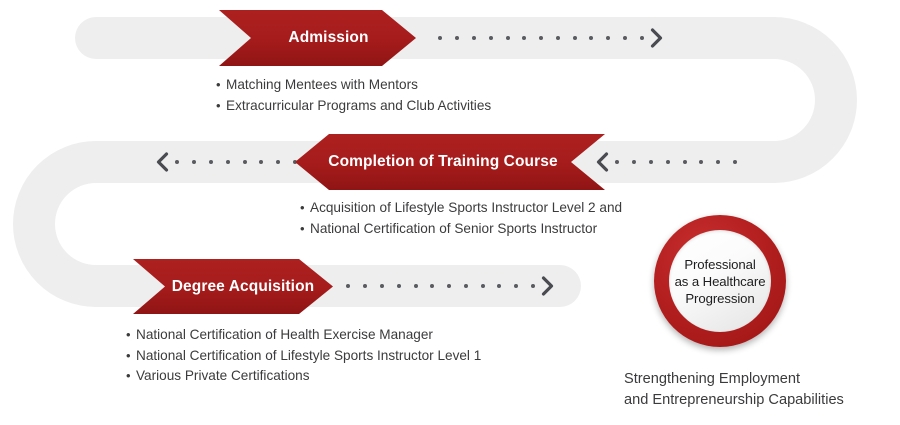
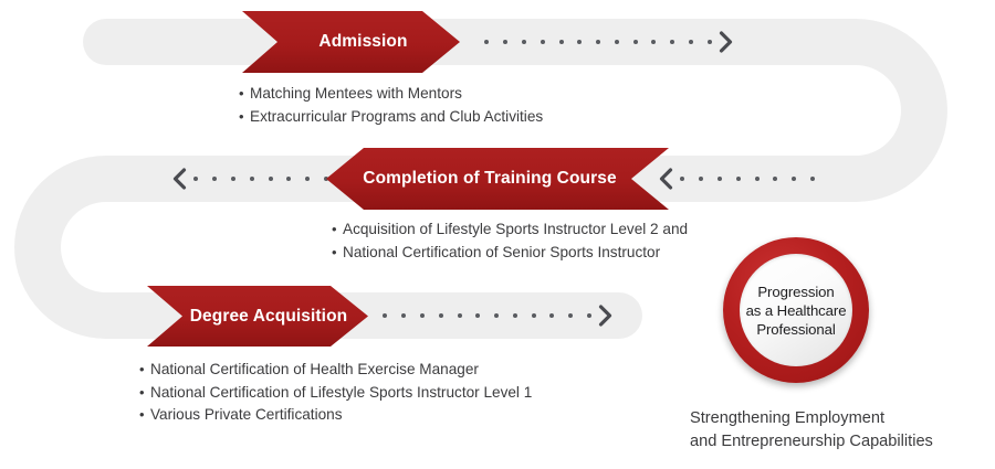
  Admission
  •
  Matching Mentees with Mentors
  •
  Extracurricular Programs and Club Activities
  Completion of Training Course
  •
  Acquisition of Lifestyle Sports Instructor Level 2 and
  •
  National Certification of Senior Sports Instructor
  Degree Acquisition
  •
  National Certification of Health Exercise Manager
  •
  National Certification of Lifestyle Sports Instructor Level 1
  •
  Various Private Certifications
- Professional
+ Progression
  as a Healthcare
- Progression
+ Professional
  Strengthening Employment
  and Entrepreneurship Capabilities
